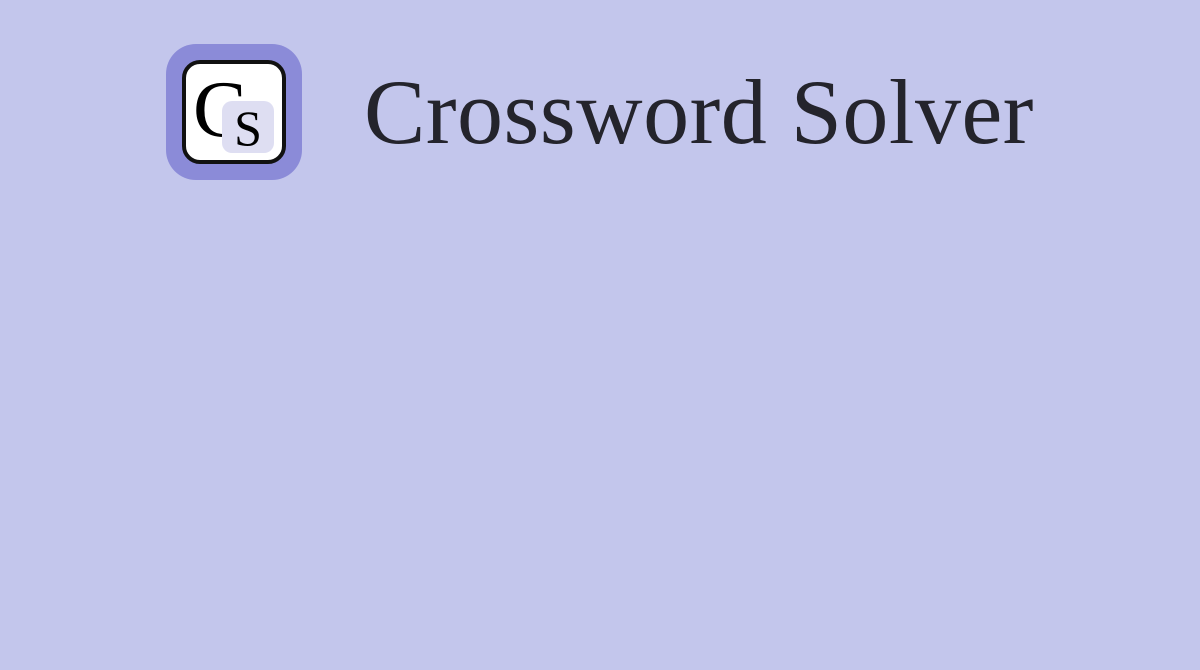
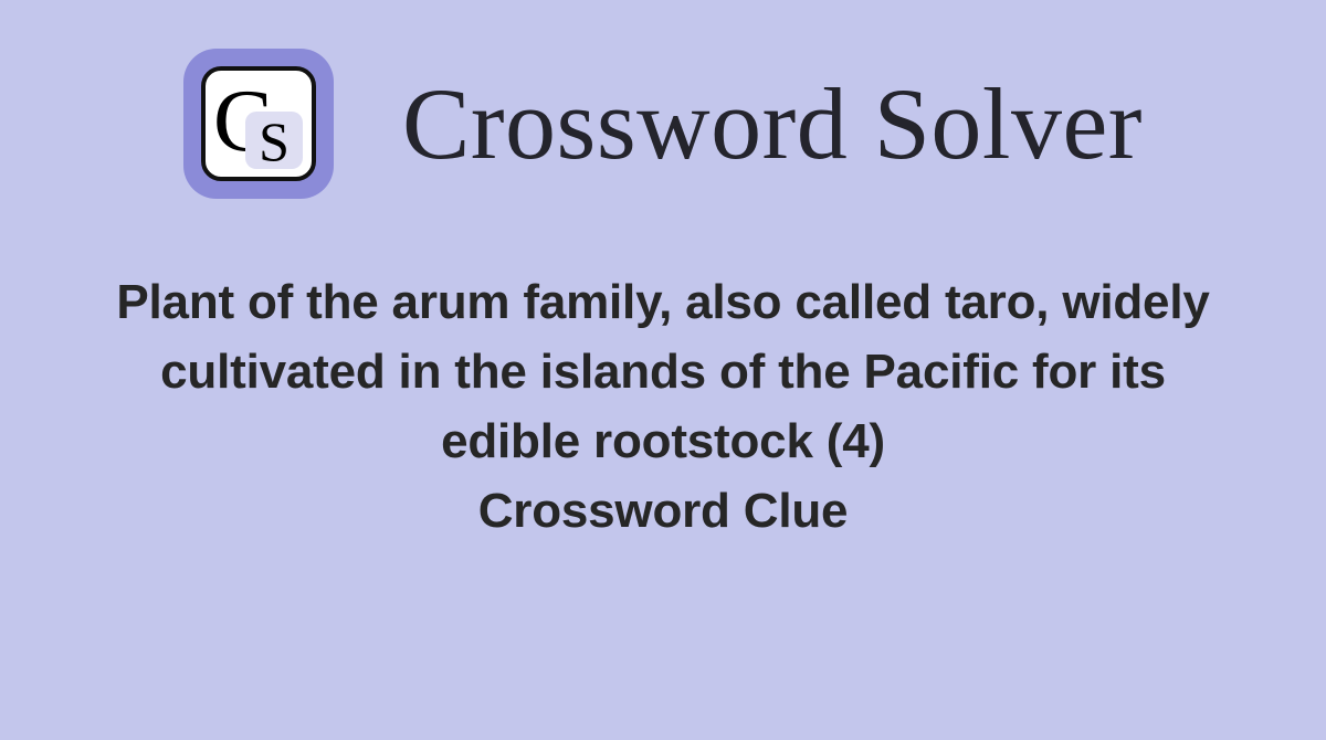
  C
  S
  Crossword Solver
+ Plant of the arum family, also called taro, widely cultivated in the islands of the Pacific for its edible rootstock (4)
+ Crossword Clue
